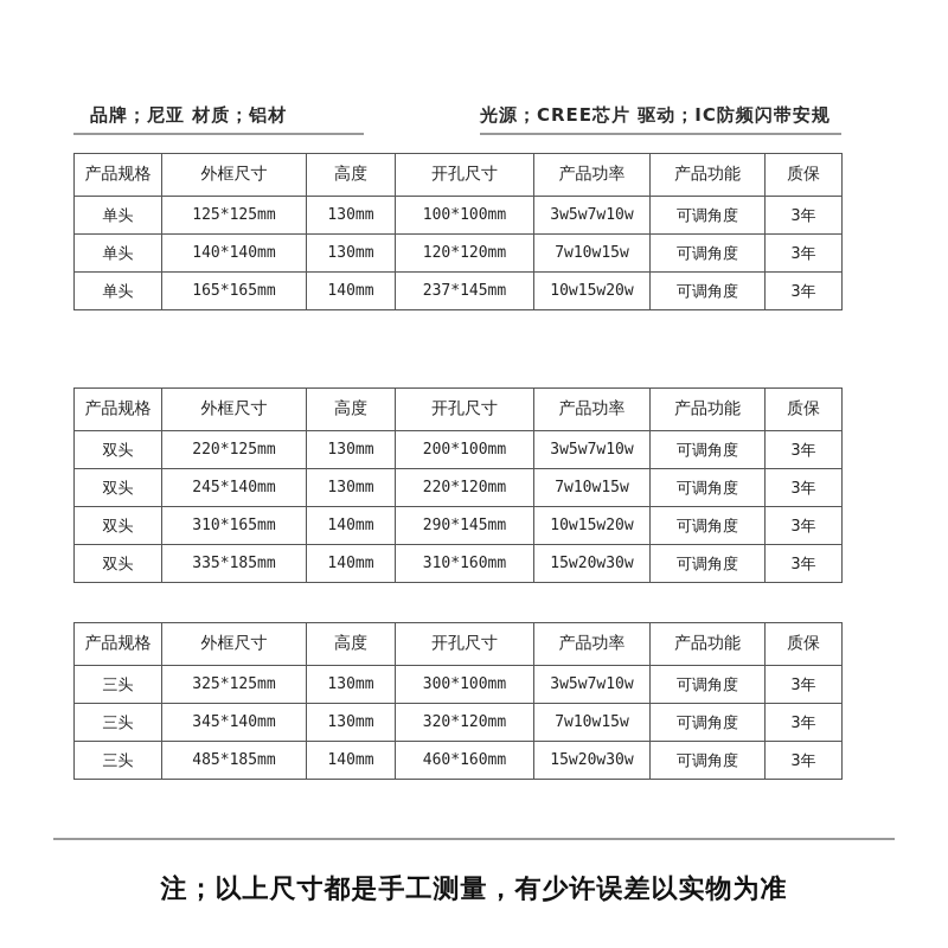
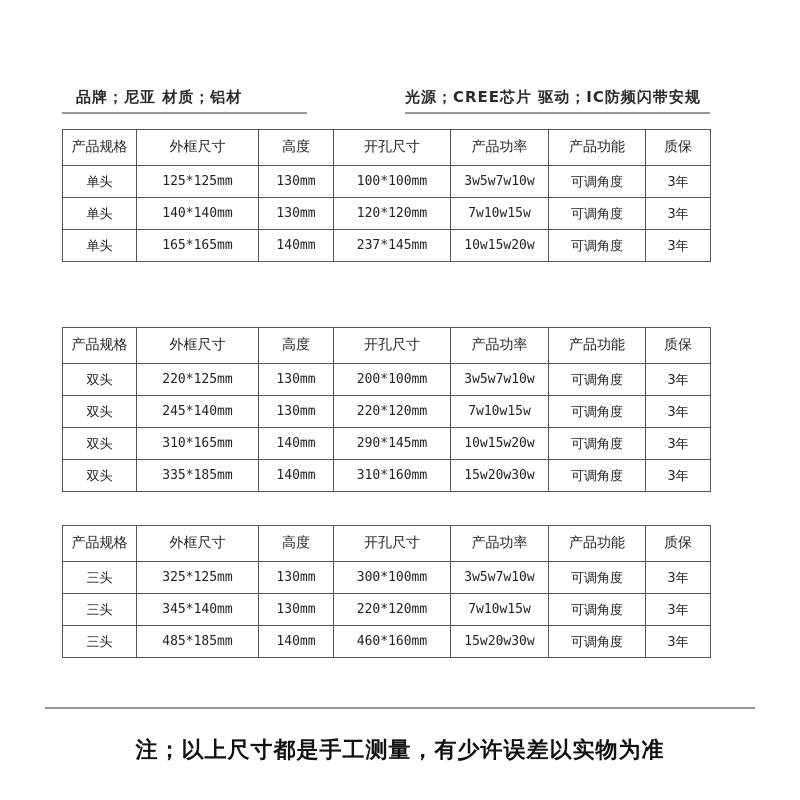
  品牌；尼亚 材质；铝材
  光源；CREE芯片 驱动；IC防频闪带安规
  产品规格	外框尺寸	高度	开孔尺寸	产品功率	产品功能	质保
  单头	125*125mm	130mm	100*100mm	3w5w7w10w	可调角度	3年
  单头	140*140mm	130mm	120*120mm	7w10w15w	可调角度	3年
  单头	165*165mm	140mm	237*145mm	10w15w20w	可调角度	3年
  产品规格	外框尺寸	高度	开孔尺寸	产品功率	产品功能	质保
  双头	220*125mm	130mm	200*100mm	3w5w7w10w	可调角度	3年
  双头	245*140mm	130mm	220*120mm	7w10w15w	可调角度	3年
  双头	310*165mm	140mm	290*145mm	10w15w20w	可调角度	3年
  双头	335*185mm	140mm	310*160mm	15w20w30w	可调角度	3年
  产品规格	外框尺寸	高度	开孔尺寸	产品功率	产品功能	质保
  三头	325*125mm	130mm	300*100mm	3w5w7w10w	可调角度	3年
- 三头	345*140mm	130mm	320*120mm	7w10w15w	可调角度	3年
+ 三头	345*140mm	130mm	220*120mm	7w10w15w	可调角度	3年
  三头	485*185mm	140mm	460*160mm	15w20w30w	可调角度	3年
  注；以上尺寸都是手工测量，有少许误差以实物为准
